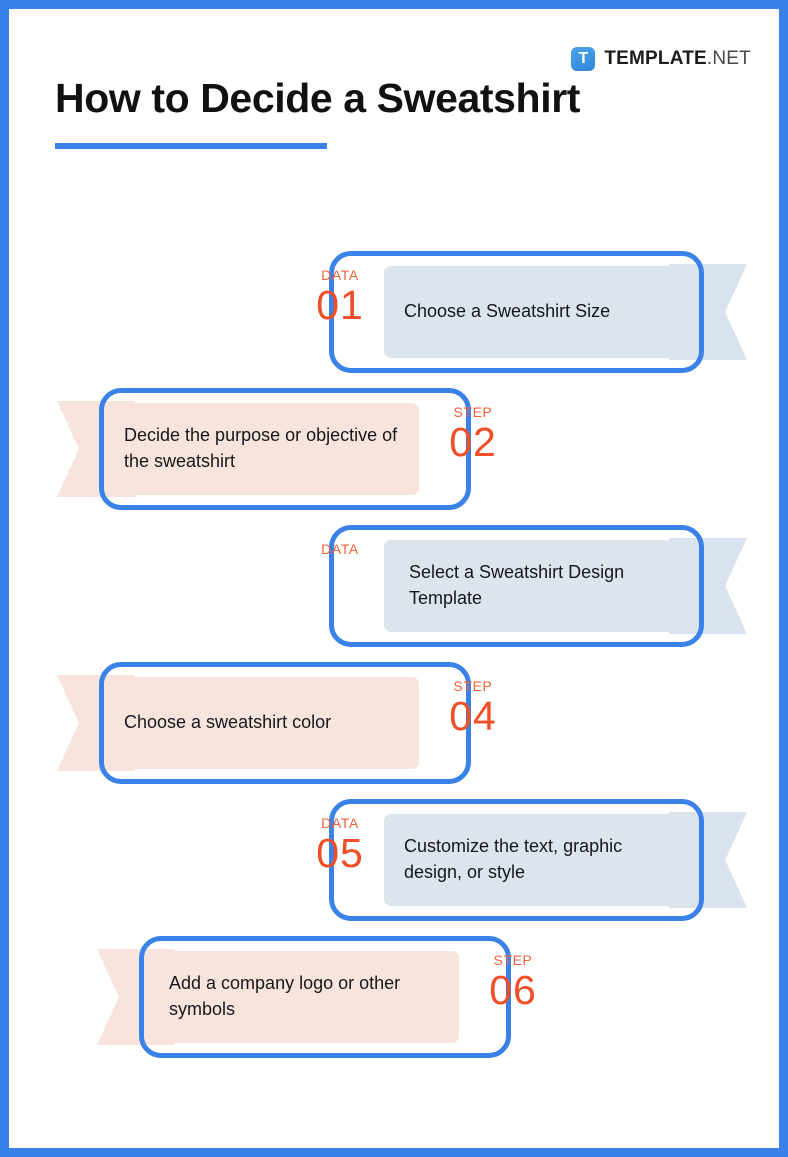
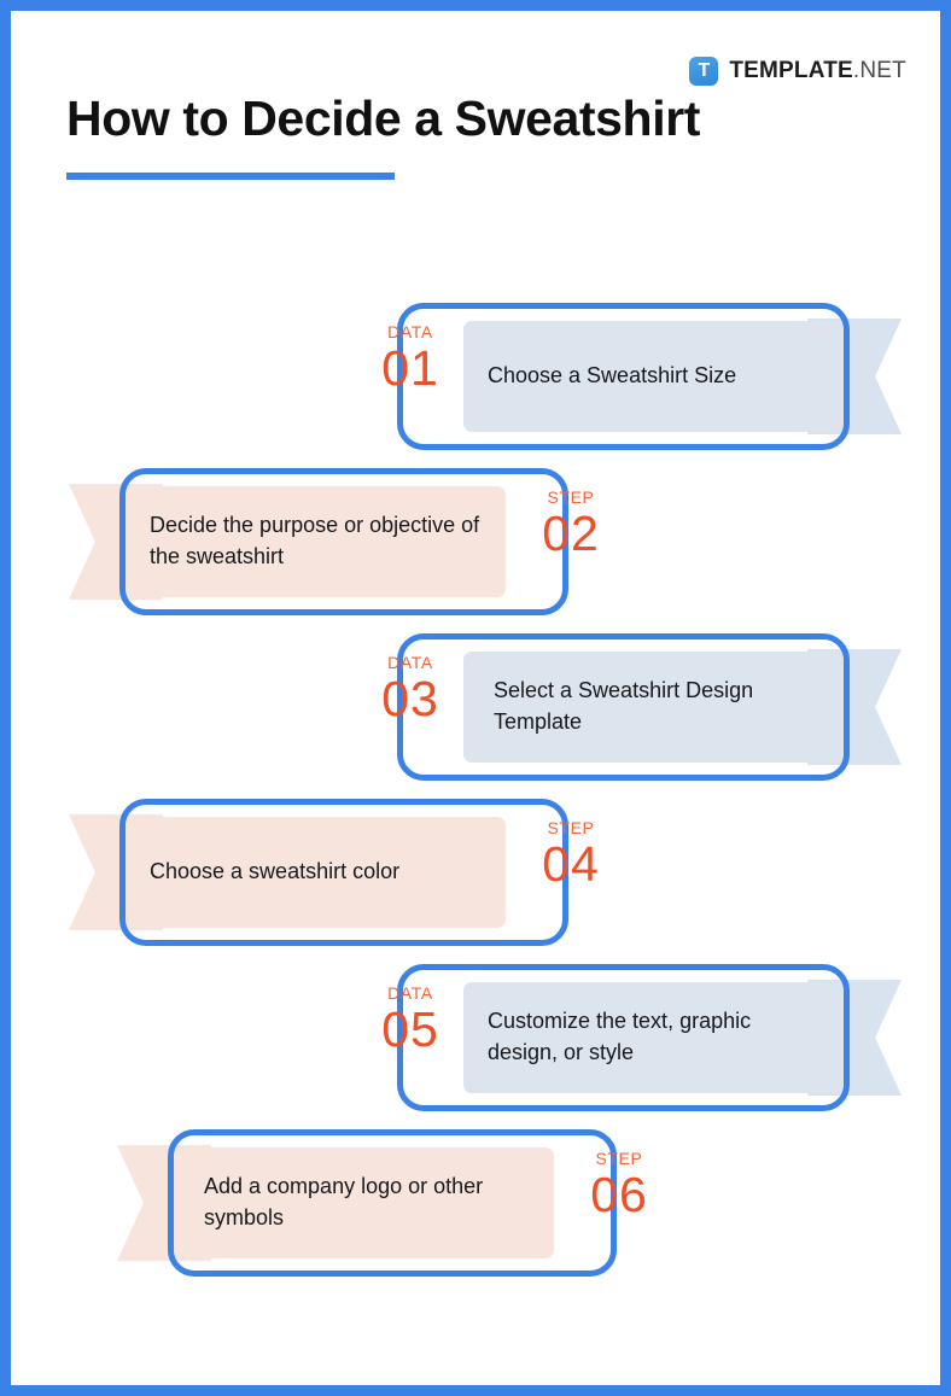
  T
  TEMPLATE.NET
  How to Decide a Sweatshirt
  Choose a Sweatshirt Size
  DATA
  01
  Decide the purpose or objective of the sweatshirt
  STEP
  02
  Select a Sweatshirt Design Template
  DATA
+ 03
  Choose a sweatshirt color
  STEP
  04
  Customize the text, graphic design, or style
  DATA
  05
  Add a company logo or other symbols
  STEP
  06
